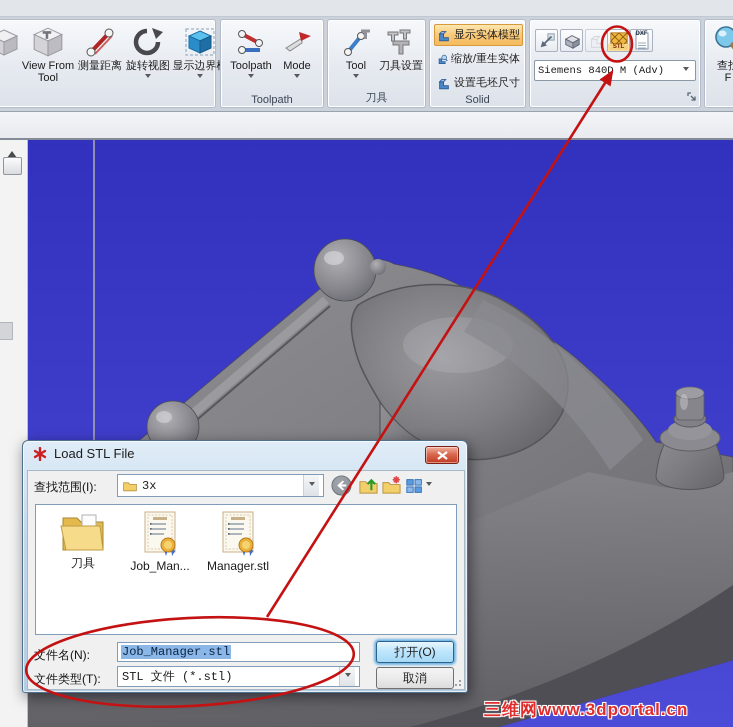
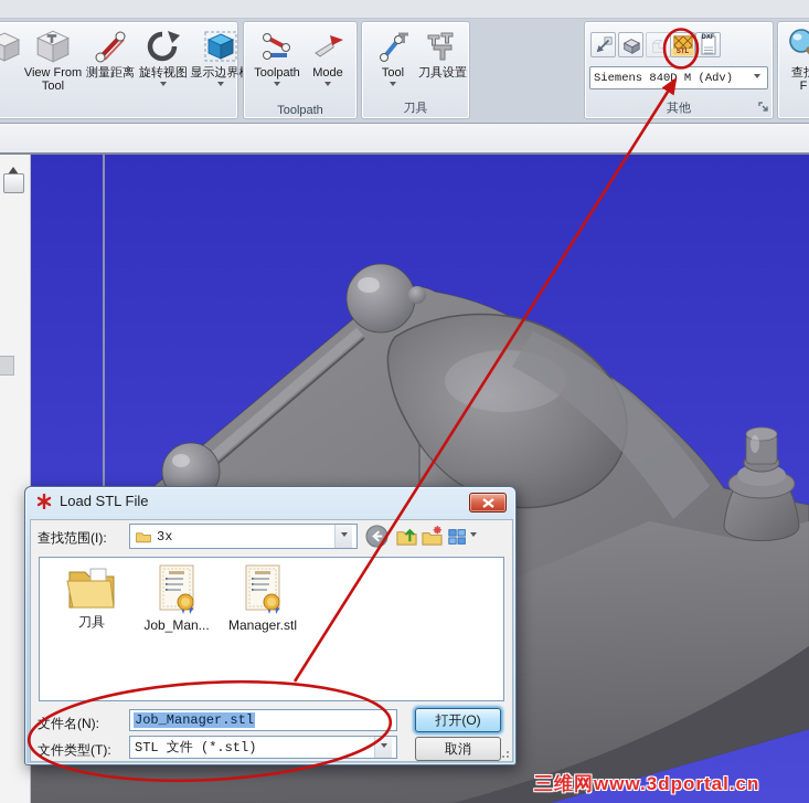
  View From
  Tool
  测量距离
  旋转视图
  显示边界
  Toolpath
  Mode
  Toolpath
  Tool
  刀具设置
  刀具
- 显示实体模型
- 缩放/重生实体
- 设置毛坯尺寸
- Solid
  Siemens 840D M (Adv)
+ 其他
  F
  三维网www.3dportal.cn
  Load STL File
  查找范围(I):
  3x
  刀具
  Job_Man...
  Manager.stl
  文件名(N):
  Job_Manager.stl
  打开(O)
  文件类型(T):
  STL 文件 (*.stl)
  取消
